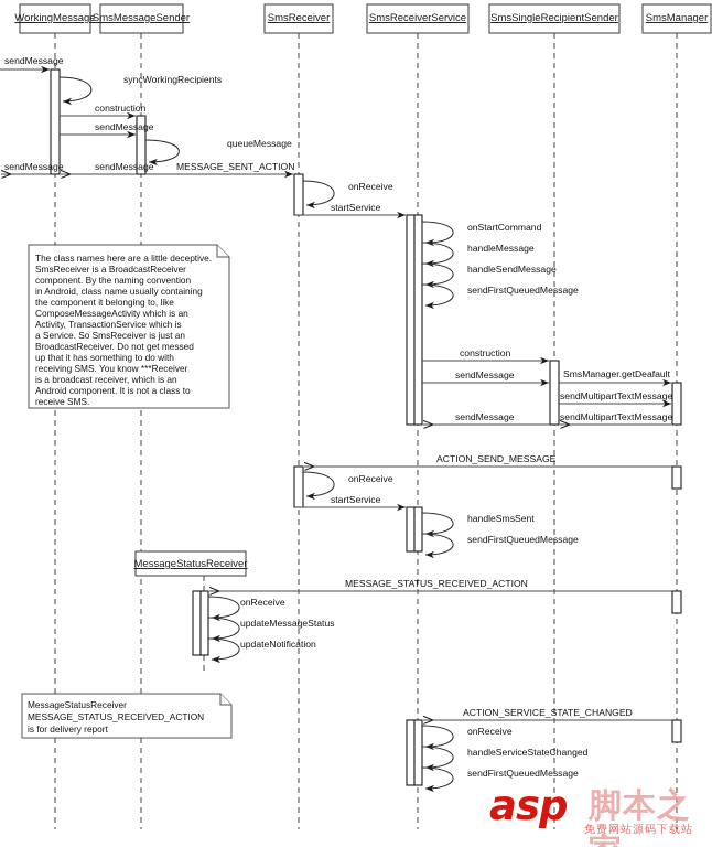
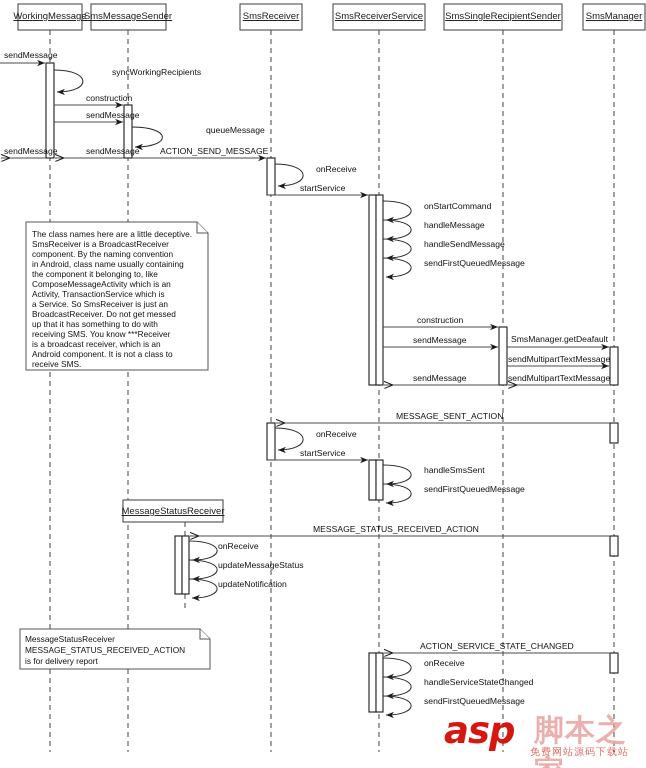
  WorkingMessage
  SmsMessageSender
  SmsReceiver
  SmsReceiverService
  SmsSingleRecipientSender
  SmsManager
  MessageStatusReceiver
  sendMessage
  syncWorkingRecipients
  construction
  sendMessage
  queueMessage
- MESSAGE_SENT_ACTION
+ ACTION_SEND_MESSAGE
  sendMessage
  sendMessage
  onReceive
  startService
  onStartCommand
  handleMessage
  handleSendMessage
  sendFirstQueuedMessage
  construction
  sendMessage
  SmsManager.getDeafault
  sendMultipartTextMessage
  sendMultipartTextMessage
  sendMessage
- ACTION_SEND_MESSAGE
+ MESSAGE_SENT_ACTION
  onReceive
  startService
  handleSmsSent
  sendFirstQueuedMessage
  MESSAGE_STATUS_RECEIVED_ACTION
  onReceive
  updateMessageStatus
  updateNotification
  ACTION_SERVICE_STATE_CHANGED
  onReceive
  handleServiceStateChanged
  sendFirstQueuedMessage
  The class names here are a little deceptive.
  SmsReceiver is a BroadcastReceiver
  component. By the naming convention
  in Android, class name usually containing
  the component it belonging to, like
  ComposeMessageActivity which is an
  Activity, TransactionService which is
  a Service. So SmsReceiver is just an
  BroadcastReceiver. Do not get messed
  up that it has something to do with
  receiving SMS. You know ***Receiver
  is a broadcast receiver, which is an
  Android component. It is not a class to
  receive SMS.
  MessageStatusReceiver
  MESSAGE_STATUS_RECEIVED_ACTION
  is for delivery report
  asp
  脚本之
  免费网站源码下载站
